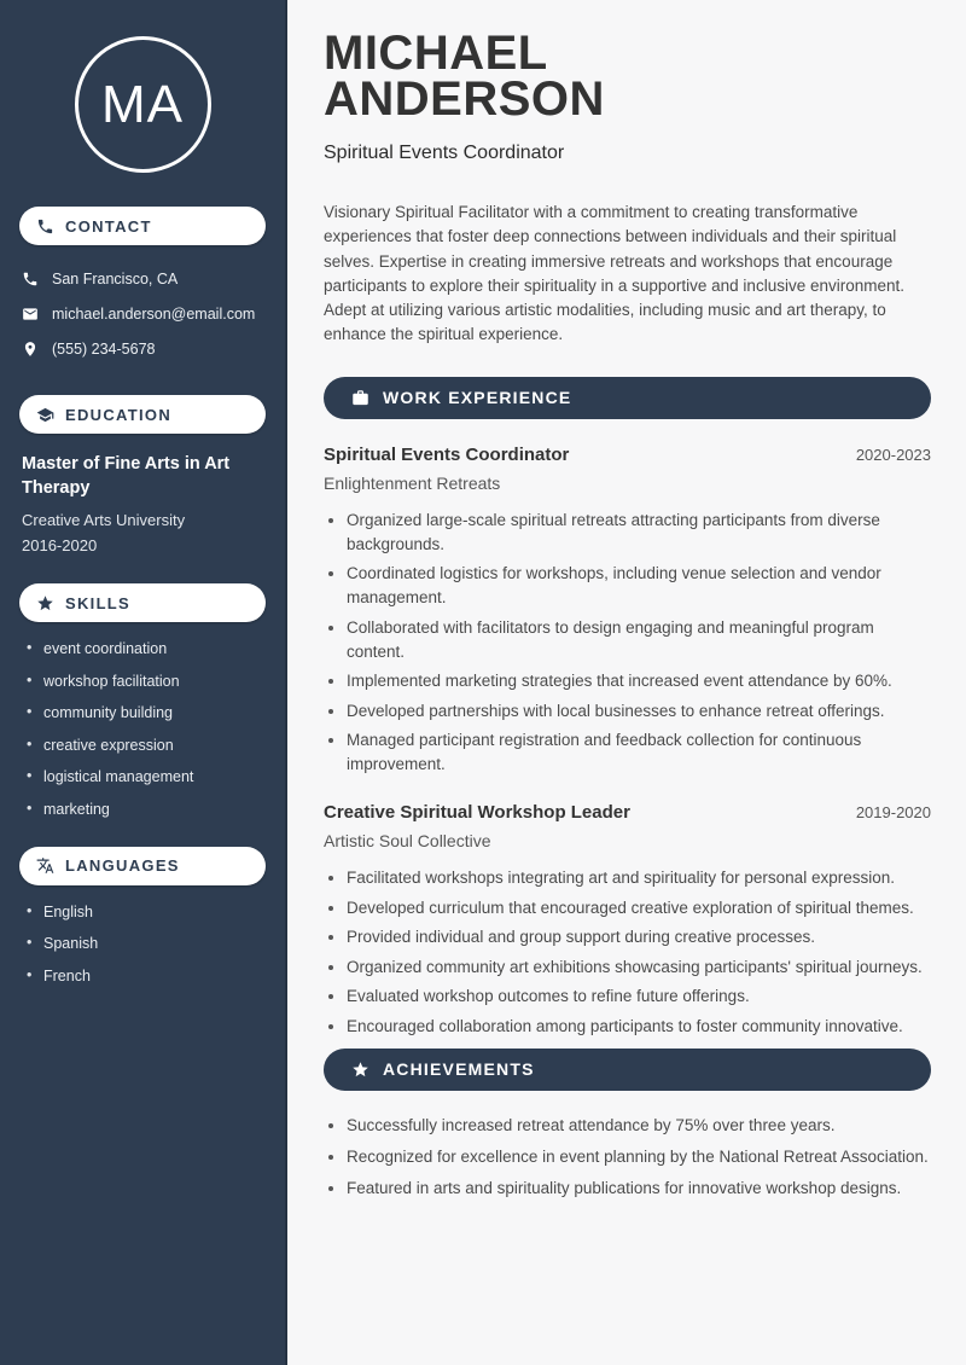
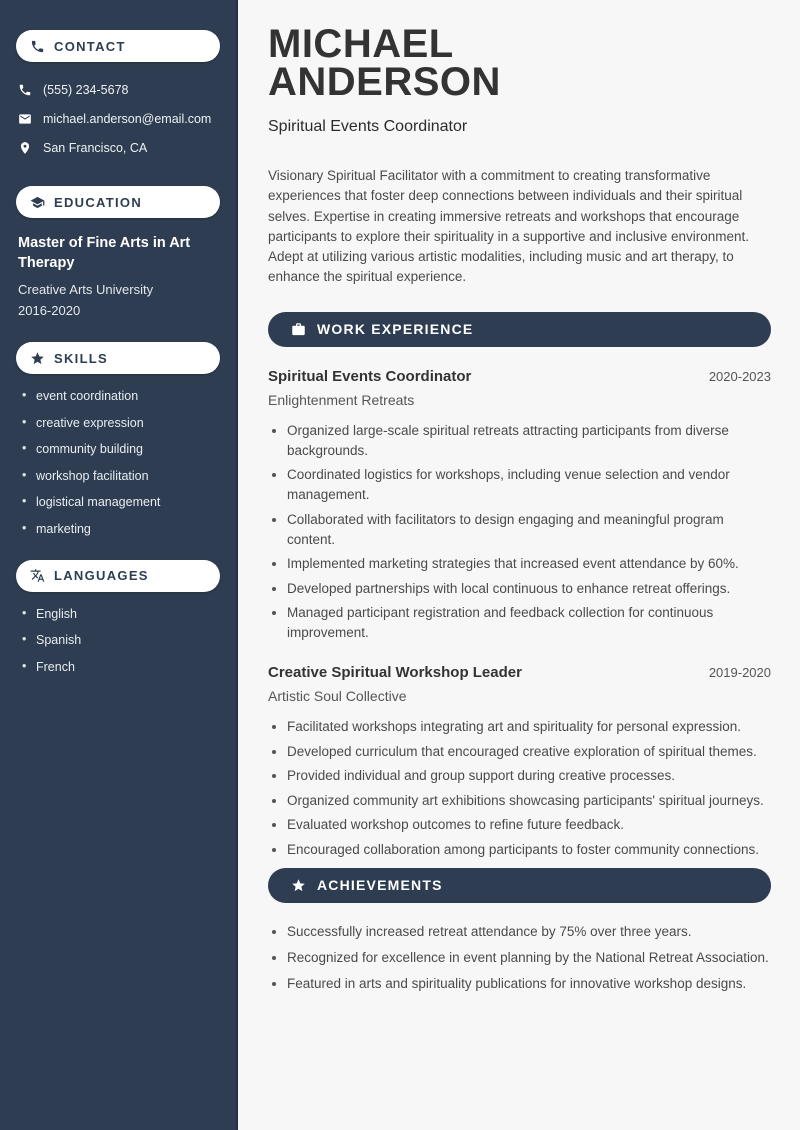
- MA
  CONTACT
- San Francisco, CA
+ (555) 234-5678
  michael.anderson@email.com
- (555) 234-5678
+ San Francisco, CA
  EDUCATION
  Master of Fine Arts in Art Therapy
  Creative Arts University
  2016-2020
  SKILLS
  event coordination
- workshop facilitation
+ creative expression
  community building
- creative expression
+ workshop facilitation
  logistical management
  marketing
  LANGUAGES
  English
  Spanish
  French
  MICHAEL
  ANDERSON
  Spiritual Events Coordinator
  Visionary Spiritual Facilitator with a commitment to creating transformative experiences that foster deep connections between individuals and their spiritual selves. Expertise in creating immersive retreats and workshops that encourage participants to explore their spirituality in a supportive and inclusive environment. Adept at utilizing various artistic modalities, including music and art therapy, to enhance the spiritual experience.
  WORK EXPERIENCE
  Spiritual Events Coordinator
  2020-2023
  Enlightenment Retreats
  Organized large-scale spiritual retreats attracting participants from diverse backgrounds.
  Coordinated logistics for workshops, including venue selection and vendor management.
  Collaborated with facilitators to design engaging and meaningful program content.
  Implemented marketing strategies that increased event attendance by 60%.
- Developed partnerships with local businesses to enhance retreat offerings.
+ Developed partnerships with local continuous to enhance retreat offerings.
  Managed participant registration and feedback collection for continuous improvement.
  Creative Spiritual Workshop Leader
  2019-2020
  Artistic Soul Collective
  Facilitated workshops integrating art and spirituality for personal expression.
  Developed curriculum that encouraged creative exploration of spiritual themes.
  Provided individual and group support during creative processes.
  Organized community art exhibitions showcasing participants' spiritual journeys.
- Evaluated workshop outcomes to refine future offerings.
+ Evaluated workshop outcomes to refine future feedback.
- Encouraged collaboration among participants to foster community innovative.
+ Encouraged collaboration among participants to foster community connections.
  ACHIEVEMENTS
  Successfully increased retreat attendance by 75% over three years.
  Recognized for excellence in event planning by the National Retreat Association.
  Featured in arts and spirituality publications for innovative workshop designs.
